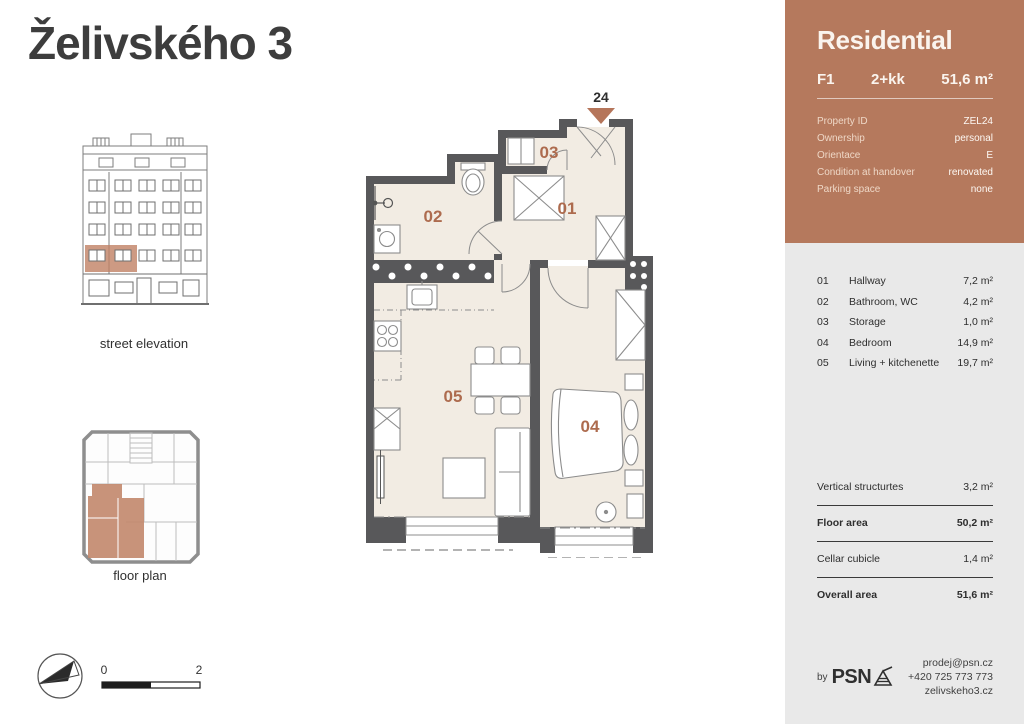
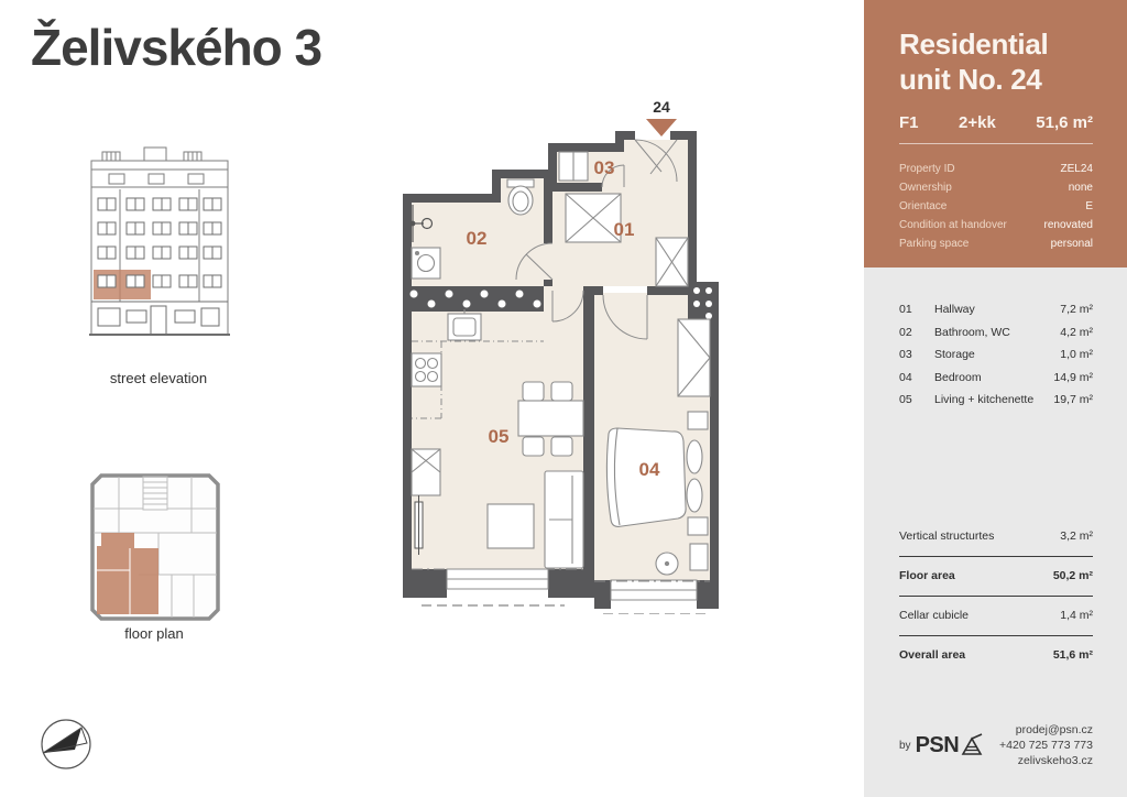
  Želivského 3
  street elevation
  floor plan
  24
  01
  02
  03
  04
  05
- 0
- 2
  Residential
+ unit No. 24
  F1
  2+kk
  51,6 m²
  Property ID
  ZEL24
  Ownership
- personal
+ none
  Orientace
  E
  Condition at handover
  renovated
  Parking space
- none
+ personal
  01
  Hallway
  7,2 m²
  02
  Bathroom, WC
  4,2 m²
  03
  Storage
  1,0 m²
  04
  Bedroom
  14,9 m²
  05
  Living + kitchenette
  19,7 m²
  Vertical structurtes
  3,2 m²
  Floor area
  50,2 m²
  Cellar cubicle
  1,4 m²
  Overall area
  51,6 m²
  by
  PSN
  prodej@psn.cz
  +420 725 773 773
  zelivskeho3.cz
